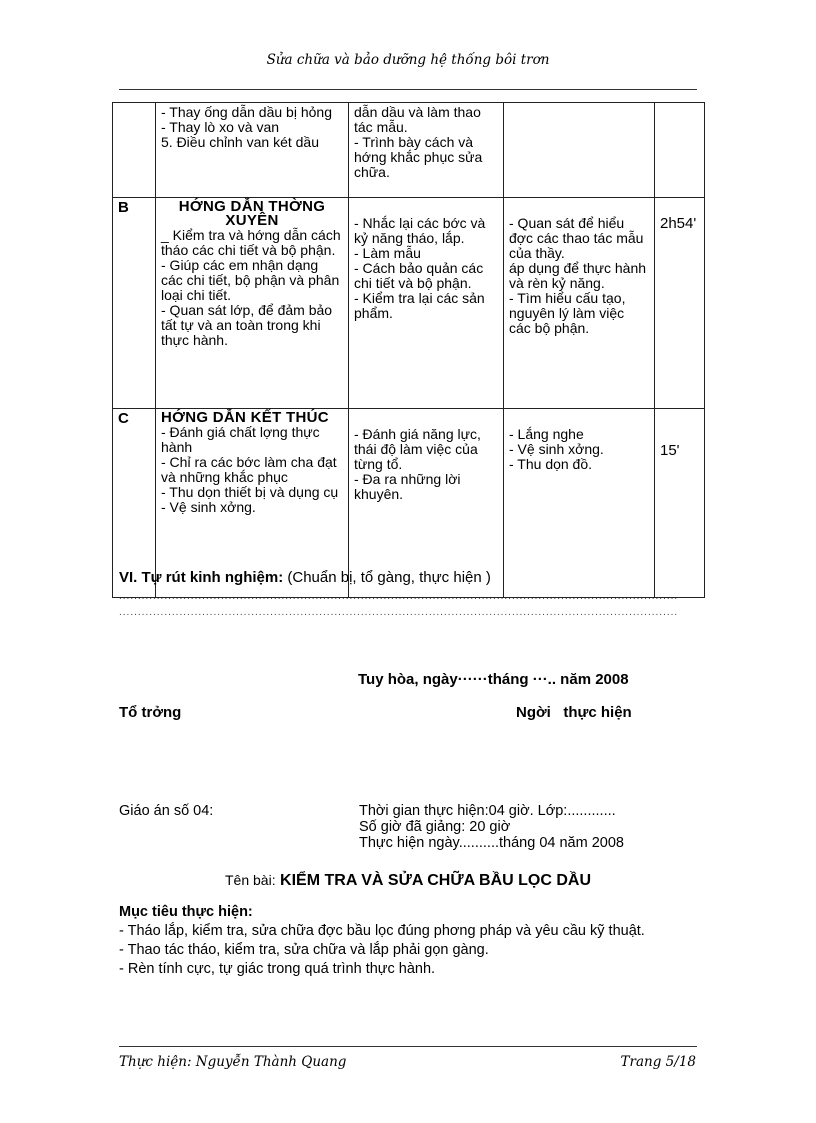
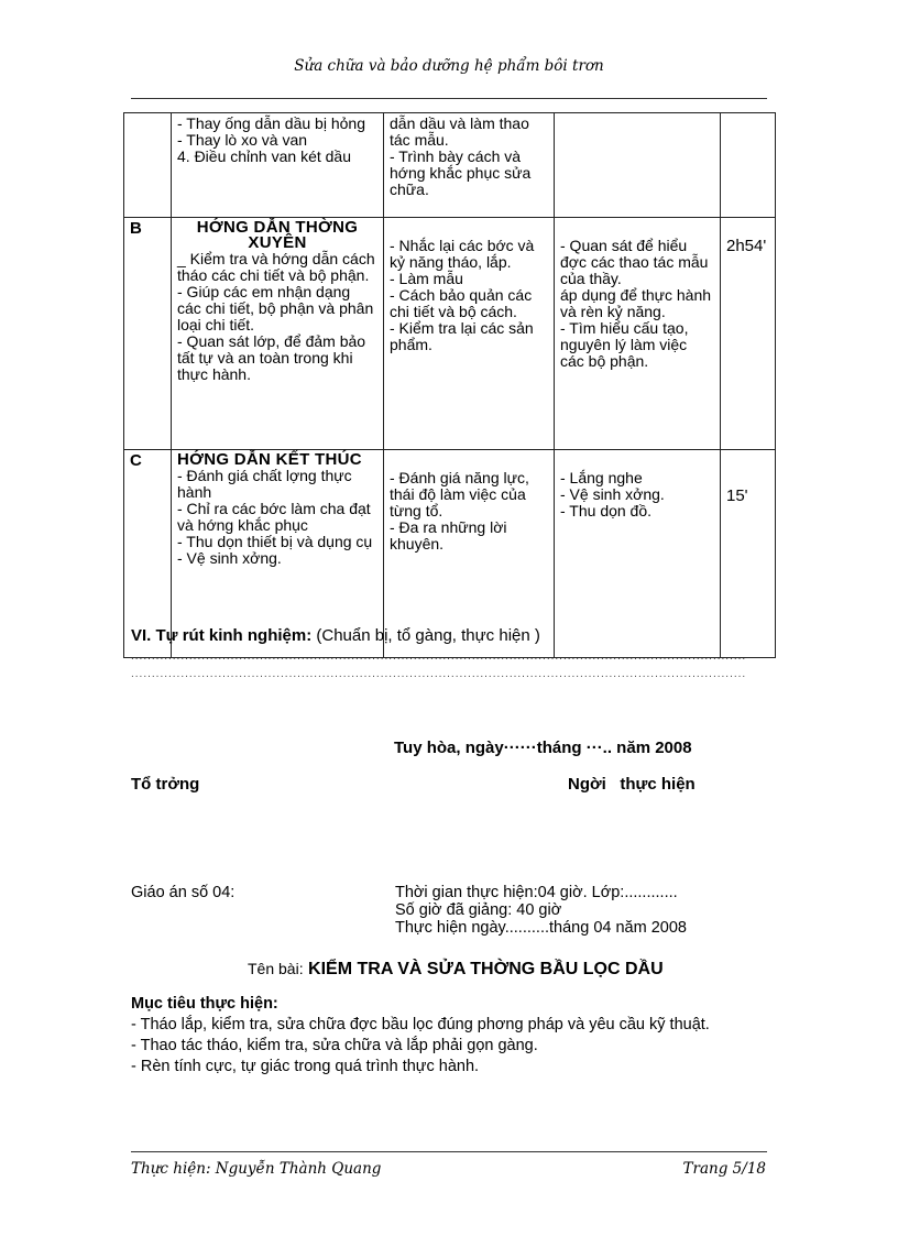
- Sửa chữa và bảo dưỡng hệ thống bôi trơn
+ Sửa chữa và bảo dưỡng hệ phẩm bôi trơn
- 	- Thay ống dẫn dầu bị hỏng - Thay lò xo và van 5. Điều chỉnh van két dầu	dẫn dầu và làm thao tác mẫu. - Trình bày cách và hớng khắc phục sửa chữa.
+ 	- Thay ống dẫn dầu bị hỏng - Thay lò xo và van 4. Điều chỉnh van két dầu	dẫn dầu và làm thao tác mẫu. - Trình bày cách và hớng khắc phục sửa chữa.
- B	HỚNG DẪN THỜNG XUYÊN _ Kiểm tra và hớng dẫn cách tháo các chi tiết và bộ phận. - Giúp các em nhận dạng các chi tiết, bộ phận và phân loại chi tiết. - Quan sát lớp, để đảm bảo tất tự và an toàn trong khi thực hành.	- Nhắc lại các bớc và kỷ năng tháo, lắp. - Làm mẫu - Cách bảo quản các chi tiết và bộ phận. - Kiểm tra lại các sản phẩm.	- Quan sát để hiểu đợc các thao tác mẫu của thầy. áp dụng để thực hành và rèn kỷ năng. - Tìm hiểu cấu tạo, nguyên lý làm việc các bộ phận.	2h54'
+ B	HỚNG DẪN THỜNG XUYÊN _ Kiểm tra và hớng dẫn cách tháo các chi tiết và bộ phận. - Giúp các em nhận dạng các chi tiết, bộ phận và phân loại chi tiết. - Quan sát lớp, để đảm bảo tất tự và an toàn trong khi thực hành.	- Nhắc lại các bớc và kỷ năng tháo, lắp. - Làm mẫu - Cách bảo quản các chi tiết và bộ cách. - Kiểm tra lại các sản phẩm.	- Quan sát để hiểu đợc các thao tác mẫu của thầy. áp dụng để thực hành và rèn kỷ năng. - Tìm hiểu cấu tạo, nguyên lý làm việc các bộ phận.	2h54'
- C	HỚNG DẪN KẾT THÚC - Đánh giá chất lợng thực hành - Chỉ ra các bớc làm cha đạt và những khắc phục - Thu dọn thiết bị và dụng cụ - Vệ sinh xởng.	- Đánh giá năng lực, thái độ làm việc của từng tổ. - Đa ra những lời khuyên.	- Lắng nghe - Vệ sinh xởng. - Thu dọn đồ.	15'
+ C	HỚNG DẪN KẾT THÚC - Đánh giá chất lợng thực hành - Chỉ ra các bớc làm cha đạt và hớng khắc phục - Thu dọn thiết bị và dụng cụ - Vệ sinh xởng.	- Đánh giá năng lực, thái độ làm việc của từng tổ. - Đa ra những lời khuyên.	- Lắng nghe - Vệ sinh xởng. - Thu dọn đồ.	15'
  VI. Tự rút kinh nghiệm: (Chuẩn bị, tổ gàng, thực hiện )
  Tuy hòa, ngày······tháng ···.. năm 2008
  Tổ trởng
  Ngời thực hiện
  Giáo án số 04:
  Thời gian thực hiện:04 giờ. Lớp:............
- Số giờ đã giảng: 20 giờ
+ Số giờ đã giảng: 40 giờ
  Thực hiện ngày..........tháng 04 năm 2008
- Tên bài: KIỂM TRA VÀ SỬA CHỮA BẦU LỌC DẦU
+ Tên bài: KIỂM TRA VÀ SỬA THỜNG BẦU LỌC DẦU
  Mục tiêu thực hiện:
  - Tháo lắp, kiểm tra, sửa chữa đợc bầu lọc đúng phơng pháp và yêu cầu kỹ thuật.
  - Thao tác tháo, kiểm tra, sửa chữa và lắp phải gọn gàng.
  - Rèn tính cực, tự giác trong quá trình thực hành.
  Thực hiện: Nguyễn Thành Quang
  Trang 5/18
